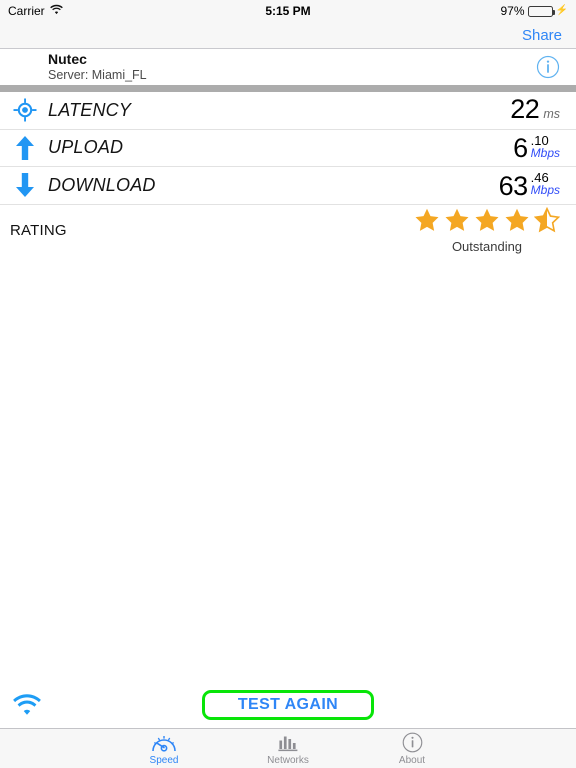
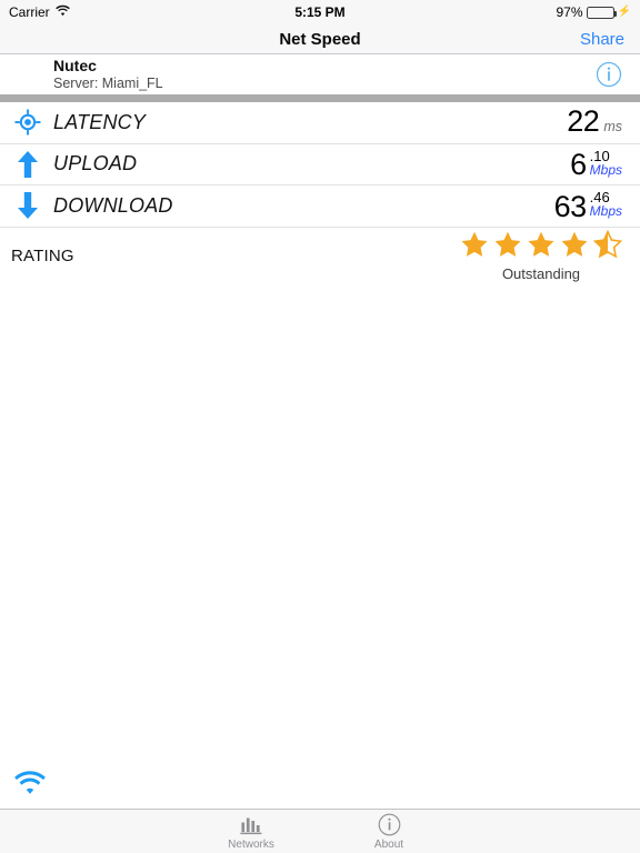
  Carrier
  5:15 PM
  97%
  ⚡
+ Net Speed
  Share
  Nutec
  Server: Miami_FL
  LATENCY
  22
  ms
  UPLOAD
  6
  .10
  Mbps
  DOWNLOAD
  63
  .46
  Mbps
  RATING
  Outstanding
- TEST AGAIN
- Speed
  Networks
  About
